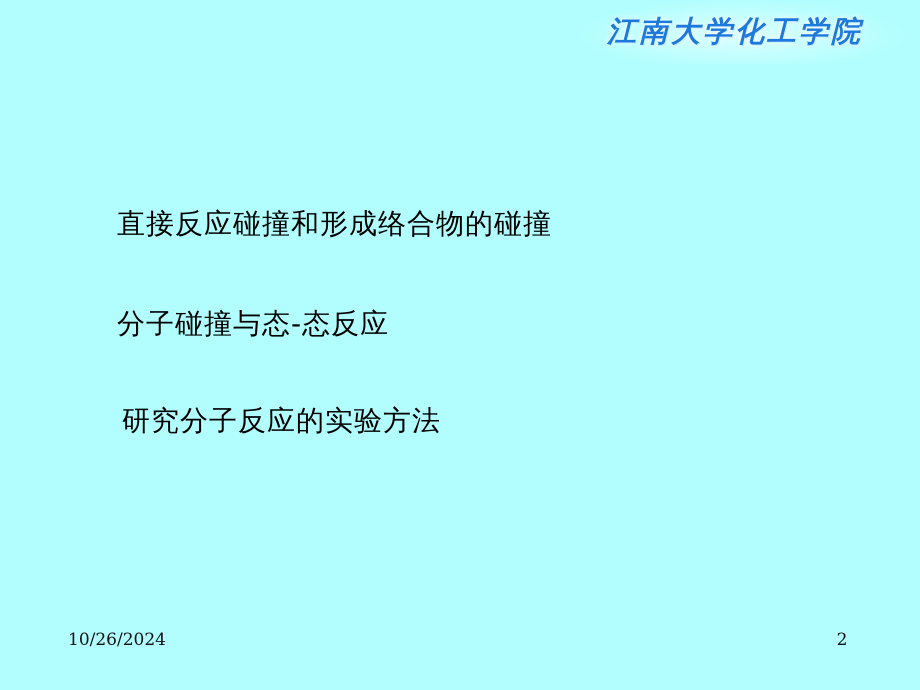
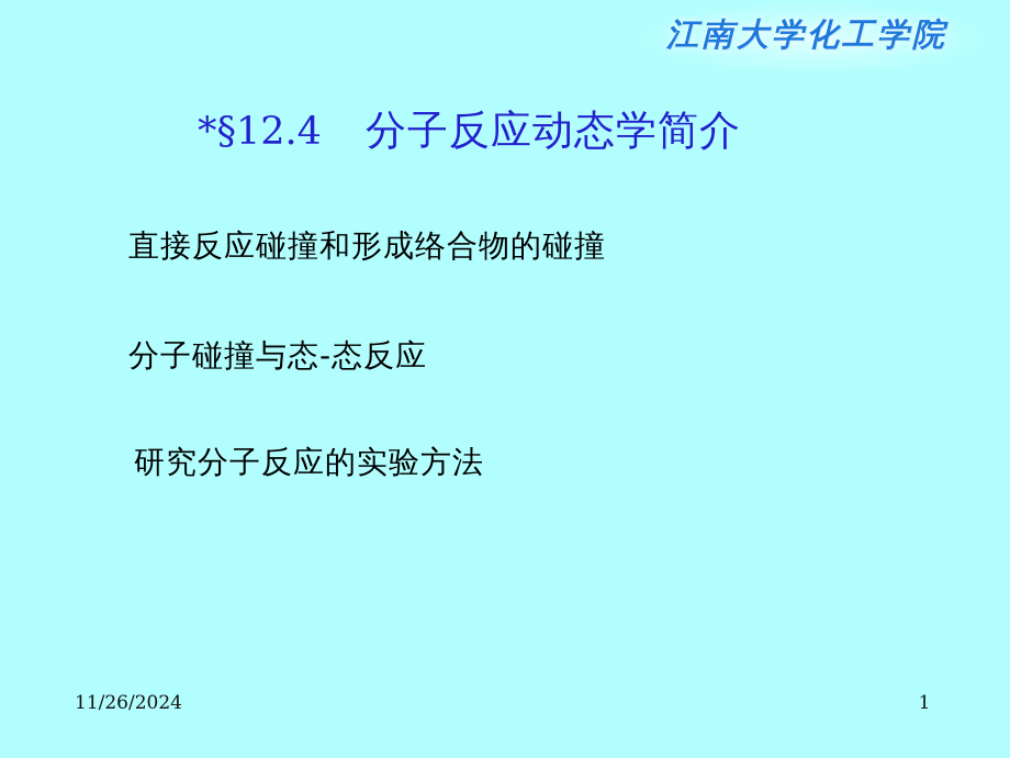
  江南大学化工学院
+ *§12.4 分子反应动态学简介
  直接反应碰撞和形成络合物的碰撞
  分子碰撞与态-态反应
  研究分子反应的实验方法
- 10/26/2024
+ 11/26/2024
- 2
+ 1
